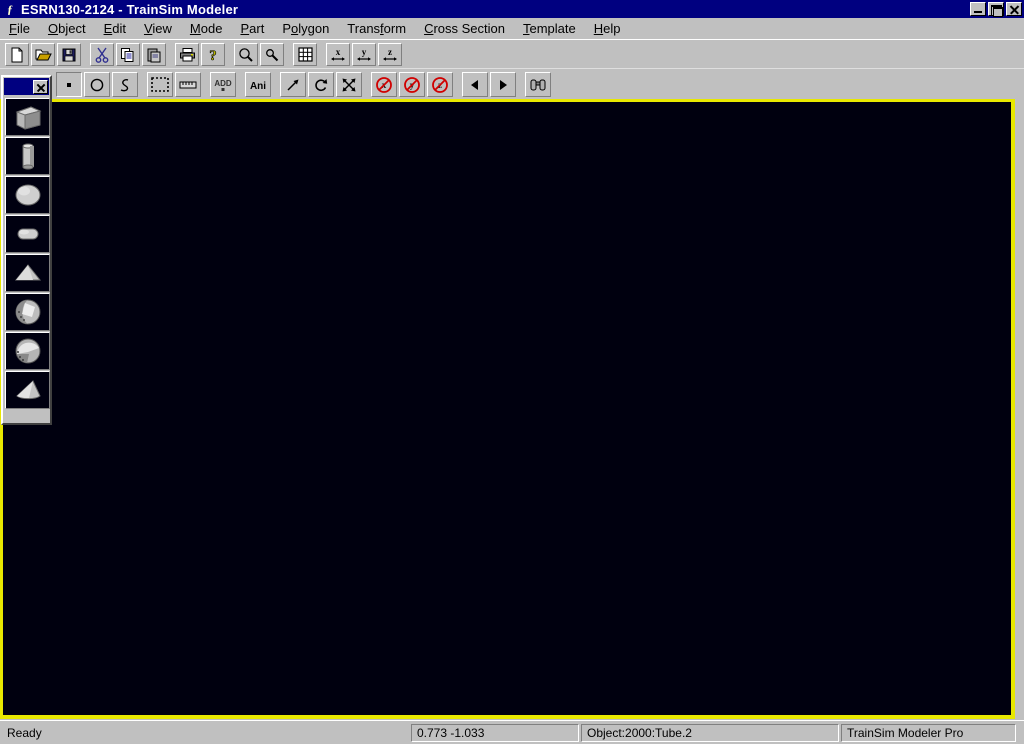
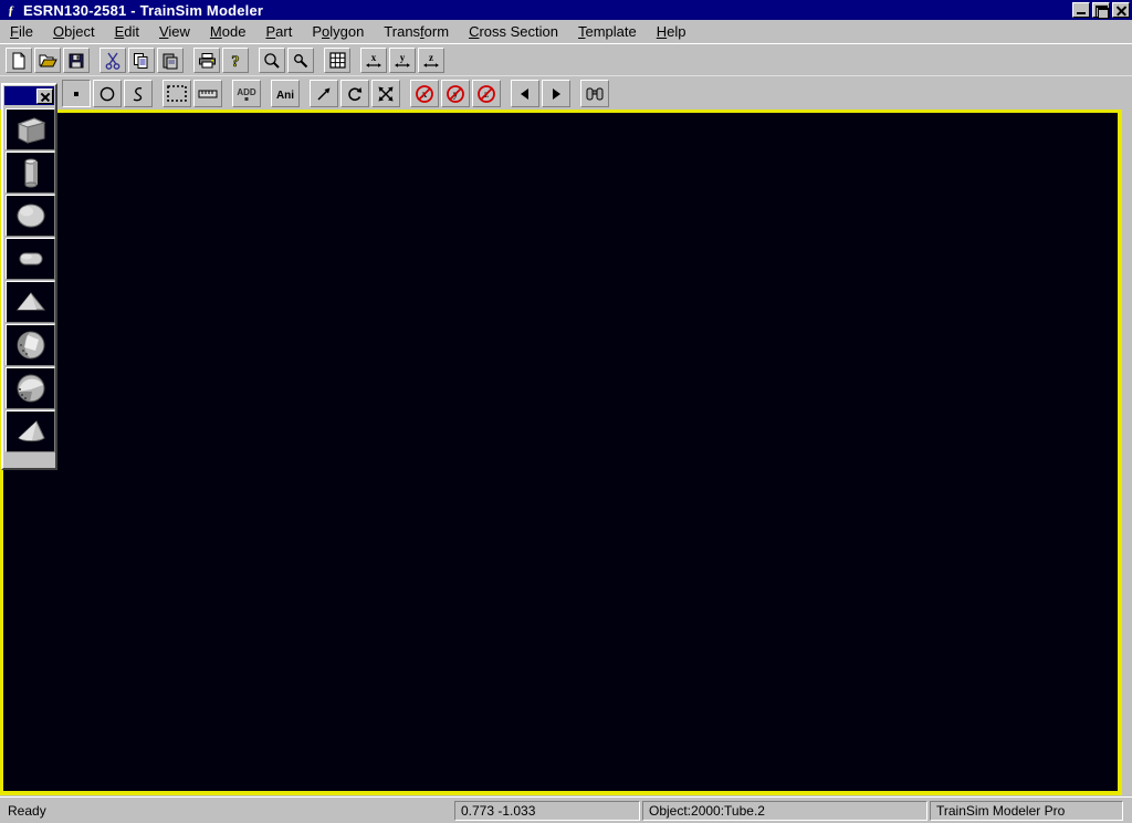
  ƒ
- ESRN130-2124 - TrainSim Modeler
+ ESRN130-2581 - TrainSim Modeler
  File
  Object
  Edit
  View
  Mode
  Part
  Polygon
  Transform
  Cross Section
  Template
  Help
  ?
  x
  y
  z
  ADD
  Ani
  Ready
  0.773 -1.033
  Object:2000:Tube.2
  TrainSim Modeler Pro
